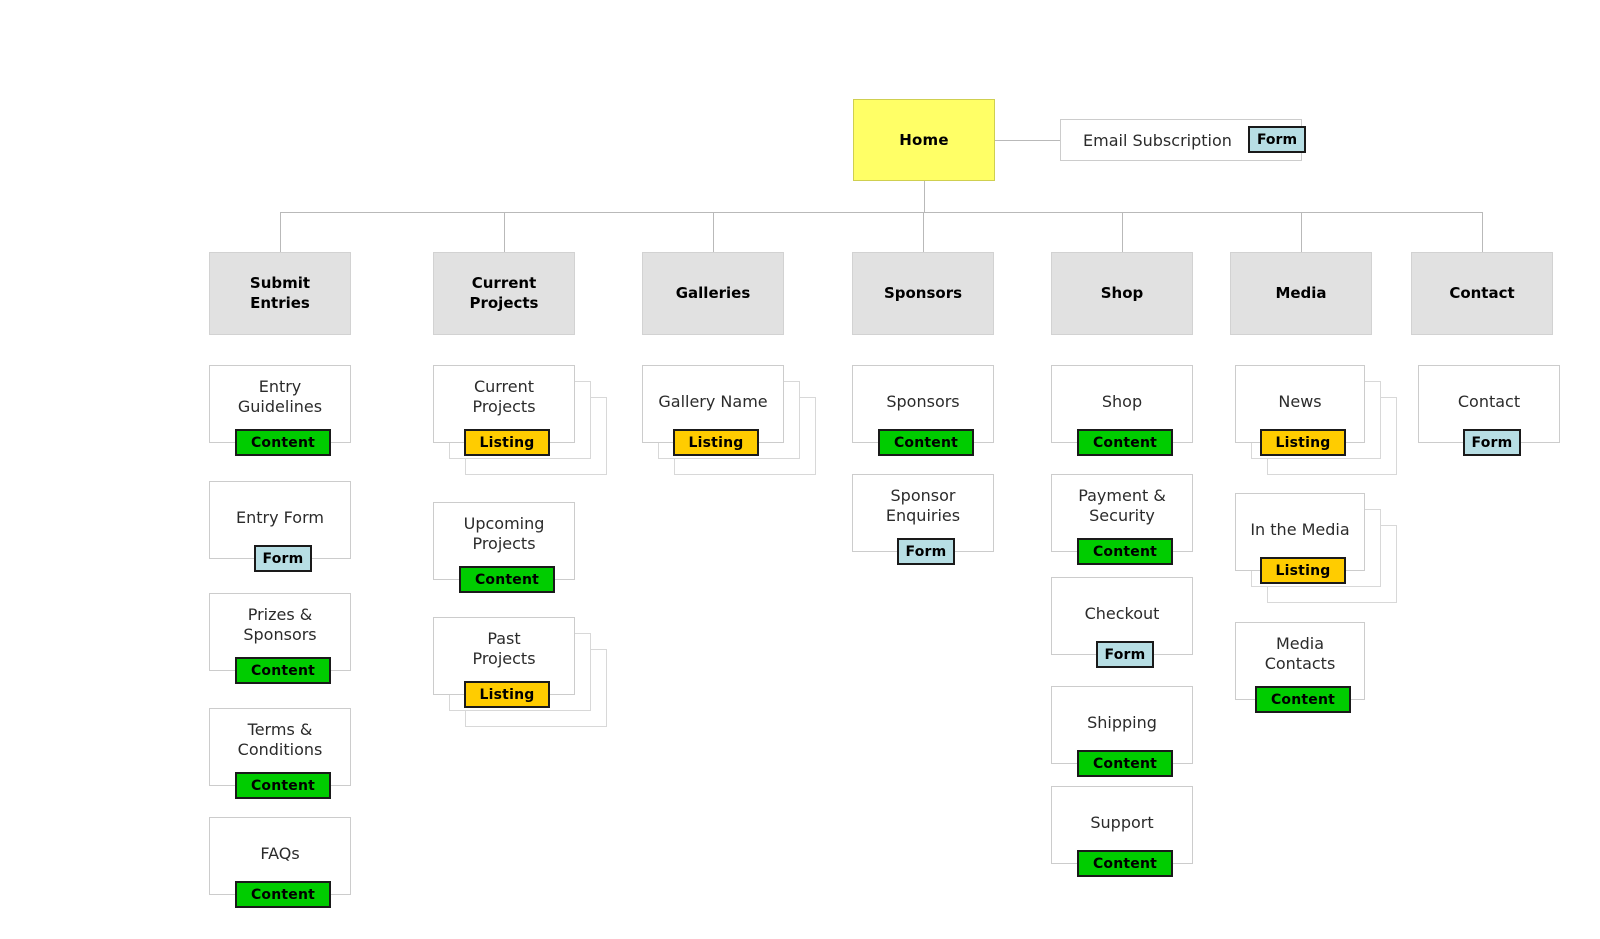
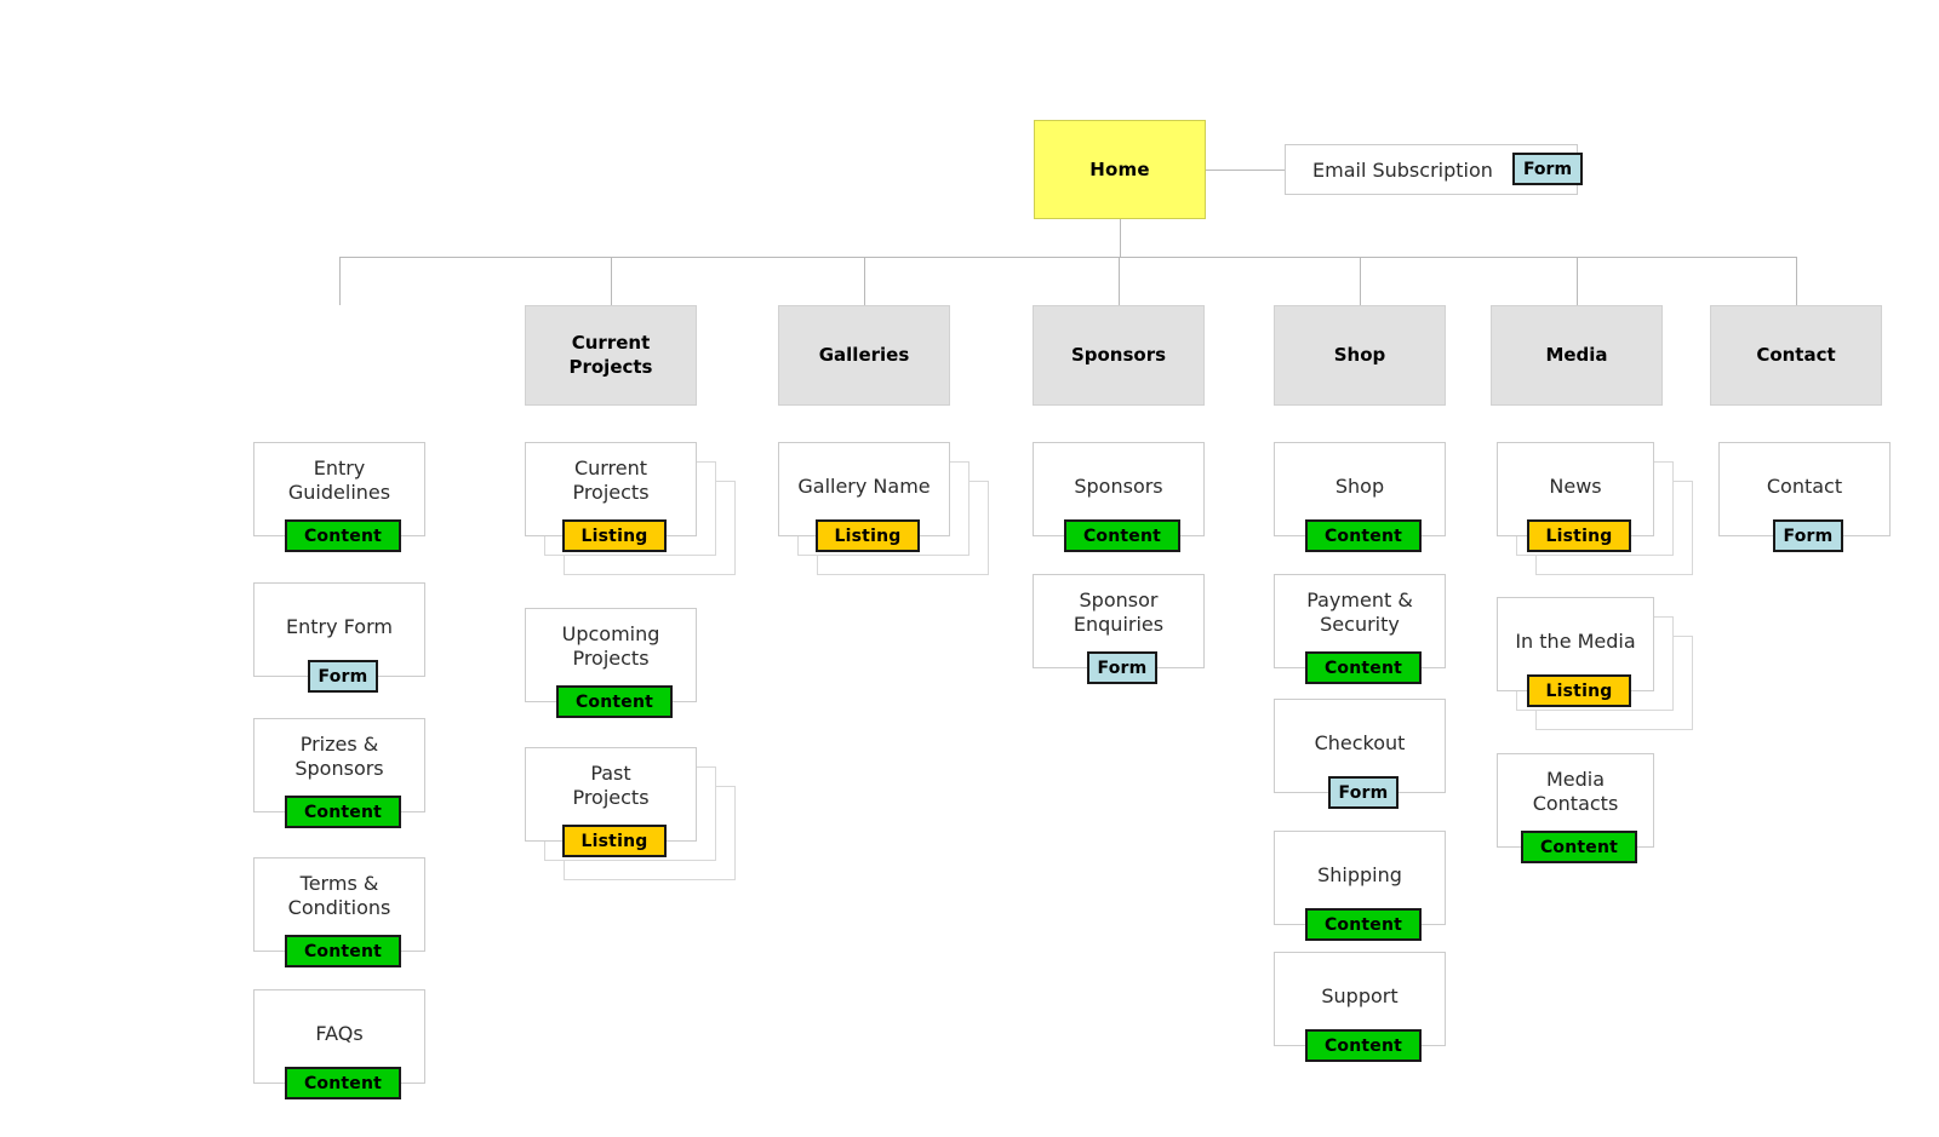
  Home
  Email Subscription
  Form
- Submit
- Entries
  Entry
  Guidelines
  Content
  Entry Form
  Form
  Prizes &
  Sponsors
  Content
  Terms &
  Conditions
  Content
  FAQs
  Content
  Current
  Projects
  Current
  Projects
  Listing
  Upcoming
  Projects
  Content
  Past
  Projects
  Listing
  Galleries
  Gallery Name
  Listing
  Sponsors
  Sponsors
  Content
  Sponsor
  Enquiries
  Form
  Shop
  Shop
  Content
  Payment &
  Security
  Content
  Checkout
  Form
  Shipping
  Content
  Support
  Content
  Media
  News
  Listing
  In the Media
  Listing
  Media
  Contacts
  Content
  Contact
  Contact
  Form
